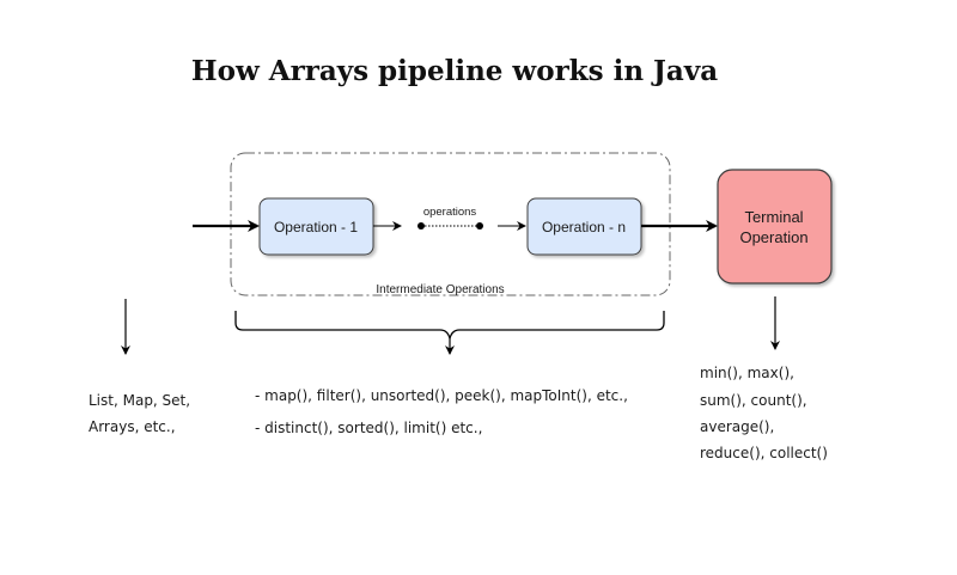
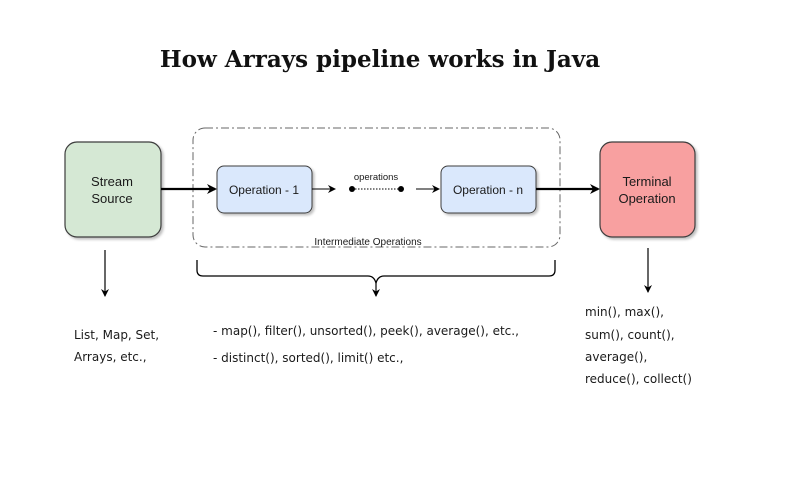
  How Arrays pipeline works in Java
  Intermediate Operations
+ Stream
+ Source
  Operation - 1
  operations
  Operation - n
  Terminal
  Operation
  List, Map, Set,
  Arrays, etc.,
- - map(), filter(), unsorted(), peek(), mapToInt(), etc.,
+ - map(), filter(), unsorted(), peek(), average(), etc.,
  - distinct(), sorted(), limit() etc.,
  min(), max(),
  sum(), count(),
  average(),
  reduce(), collect()
